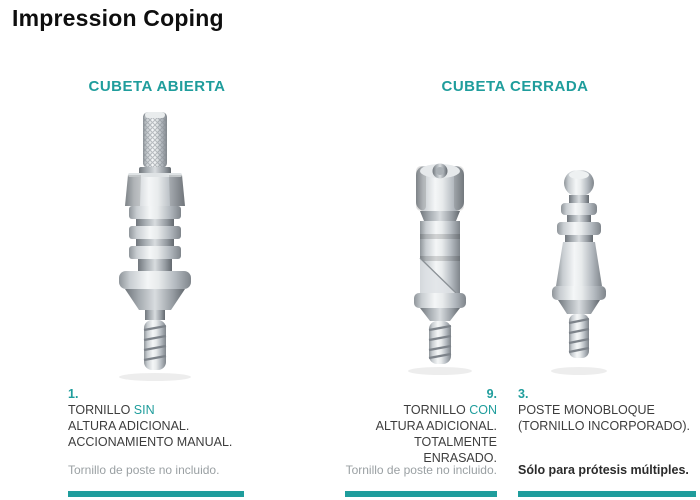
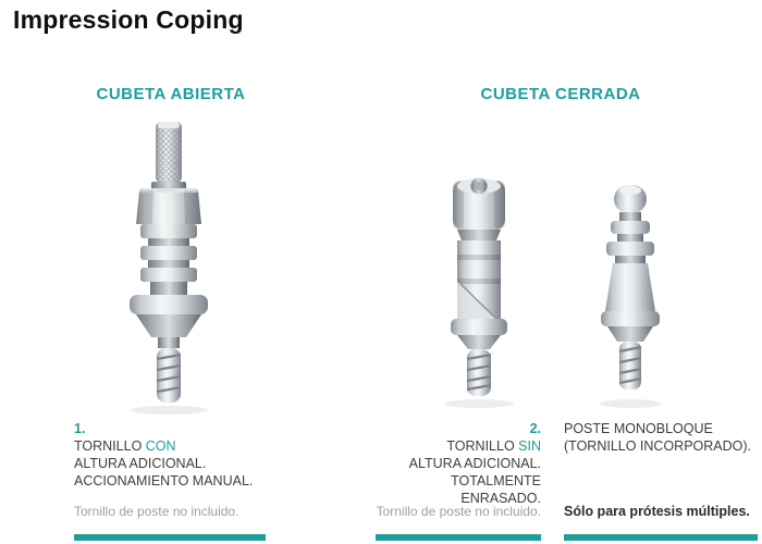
  Impression Coping
  CUBETA ABIERTA
  CUBETA CERRADA
  1.
- TORNILLO SIN
+ TORNILLO CON
  ALTURA ADICIONAL.
  ACCIONAMIENTO MANUAL.
  Tornillo de poste no incluido.
- 9.
+ 2.
- TORNILLO CON
+ TORNILLO SIN
  ALTURA ADICIONAL.
  TOTALMENTE ENRASADO.
  Tornillo de poste no incluido.
- 3.
  POSTE MONOBLOQUE
  (TORNILLO INCORPORADO).
  Sólo para prótesis múltiples.
